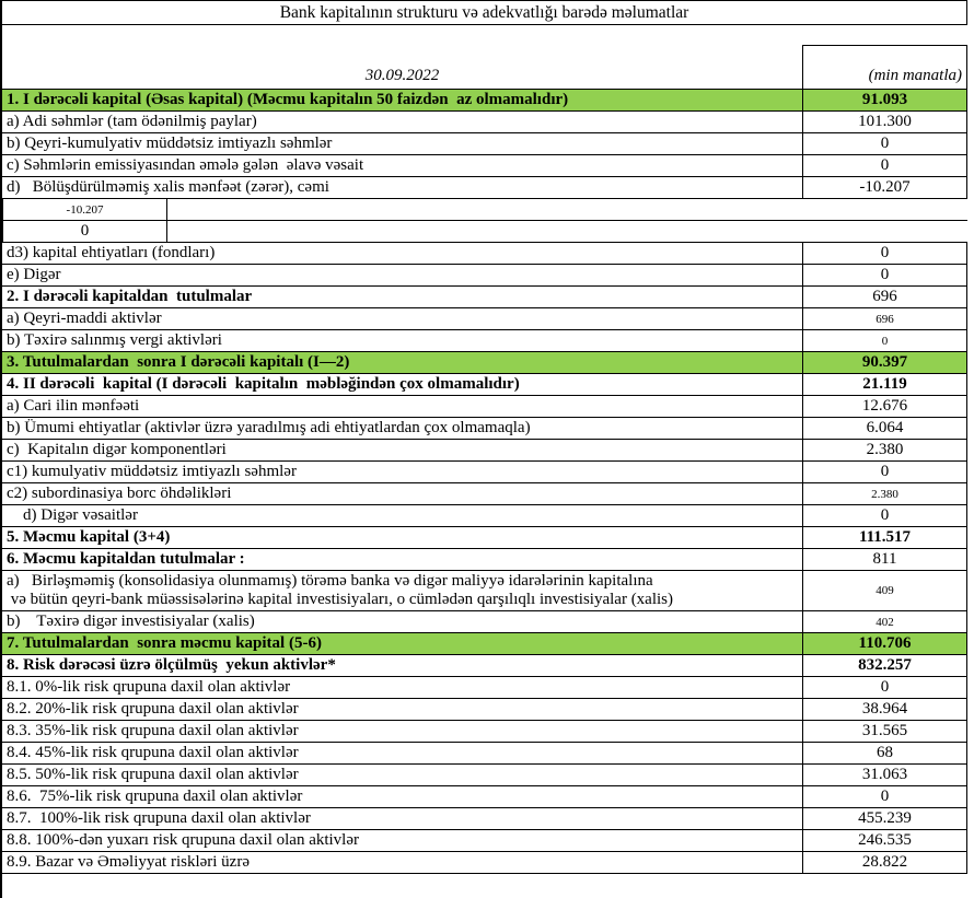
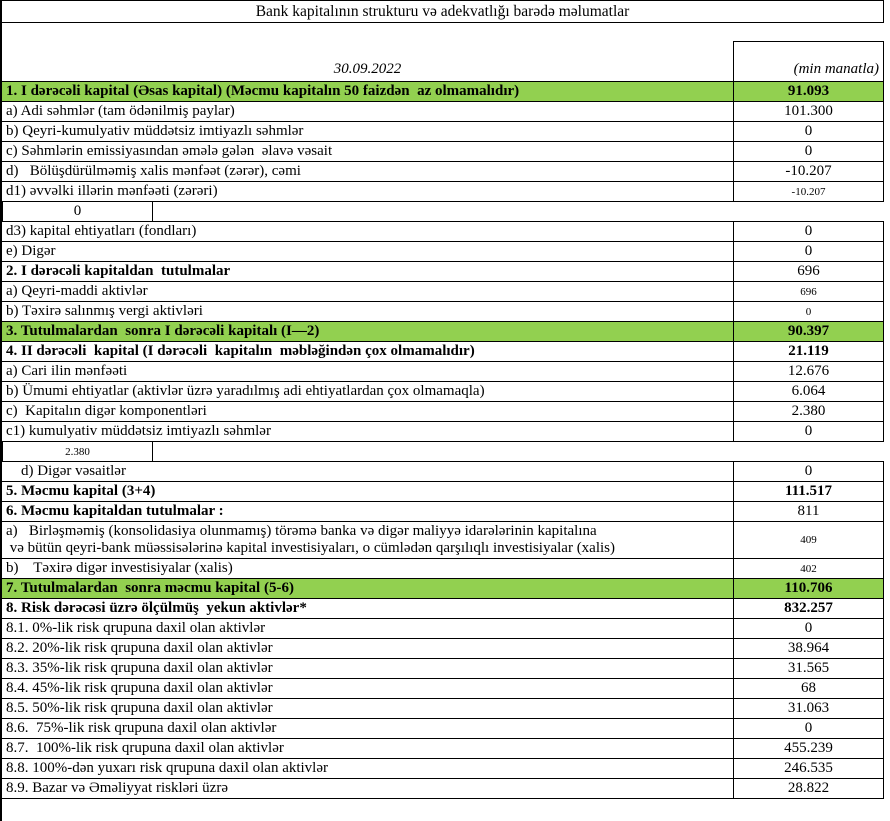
  Bank kapitalının strukturu və adekvatlığı barədə məlumatlar
  30.09.2022
  (min manatla)
  1. I dərəcəli kapital (Əsas kapital) (Məcmu kapitalın 50 faizdən az olmamalıdır)
  91.093
  a) Adi səhmlər (tam ödənilmiş paylar)
  101.300
  b) Qeyri-kumulyativ müddətsiz imtiyazlı səhmlər
  0
  c) Səhmlərin emissiyasından əmələ gələn əlavə vəsait
  0
  d) Bölüşdürülməmiş xalis mənfəət (zərər), cəmi
  -10.207
+ d1) əvvəlki illərin mənfəəti (zərəri)
  -10.207
  0
  d3) kapital ehtiyatları (fondları)
  0
  e) Digər
  0
  2. I dərəcəli kapitaldan tutulmalar
  696
  a) Qeyri-maddi aktivlər
  696
  b) Təxirə salınmış vergi aktivləri
  0
  3. Tutulmalardan sonra I dərəcəli kapitalı (I—2)
  90.397
  4. II dərəcəli kapital (I dərəcəli kapitalın məbləğindən çox olmamalıdır)
  21.119
  a) Cari ilin mənfəəti
  12.676
  b) Ümumi ehtiyatlar (aktivlər üzrə yaradılmış adi ehtiyatlardan çox olmamaqla)
  6.064
  c) Kapitalın digər komponentləri
  2.380
  c1) kumulyativ müddətsiz imtiyazlı səhmlər
  0
- c2) subordinasiya borc öhdəlikləri
  2.380
  d) Digər vəsaitlər
  0
  5. Məcmu kapital (3+4)
  111.517
  6. Məcmu kapitaldan tutulmalar :
  811
  a) Birləşməmiş (konsolidasiya olunmamış) törəmə banka və digər maliyyə idarələrinin kapitalına
  və bütün qeyri-bank müəssisələrinə kapital investisiyaları, o cümlədən qarşılıqlı investisiyalar (xalis)
  409
  b) Təxirə digər investisiyalar (xalis)
  402
  7. Tutulmalardan sonra məcmu kapital (5-6)
  110.706
  8. Risk dərəcəsi üzrə ölçülmüş yekun aktivlər*
  832.257
  8.1. 0%-lik risk qrupuna daxil olan aktivlər
  0
  8.2. 20%-lik risk qrupuna daxil olan aktivlər
  38.964
  8.3. 35%-lik risk qrupuna daxil olan aktivlər
  31.565
  8.4. 45%-lik risk qrupuna daxil olan aktivlər
  68
  8.5. 50%-lik risk qrupuna daxil olan aktivlər
  31.063
  8.6. 75%-lik risk qrupuna daxil olan aktivlər
  0
  8.7. 100%-lik risk qrupuna daxil olan aktivlər
  455.239
  8.8. 100%-dən yuxarı risk qrupuna daxil olan aktivlər
  246.535
  8.9. Bazar və Əməliyyat riskləri üzrə
  28.822
